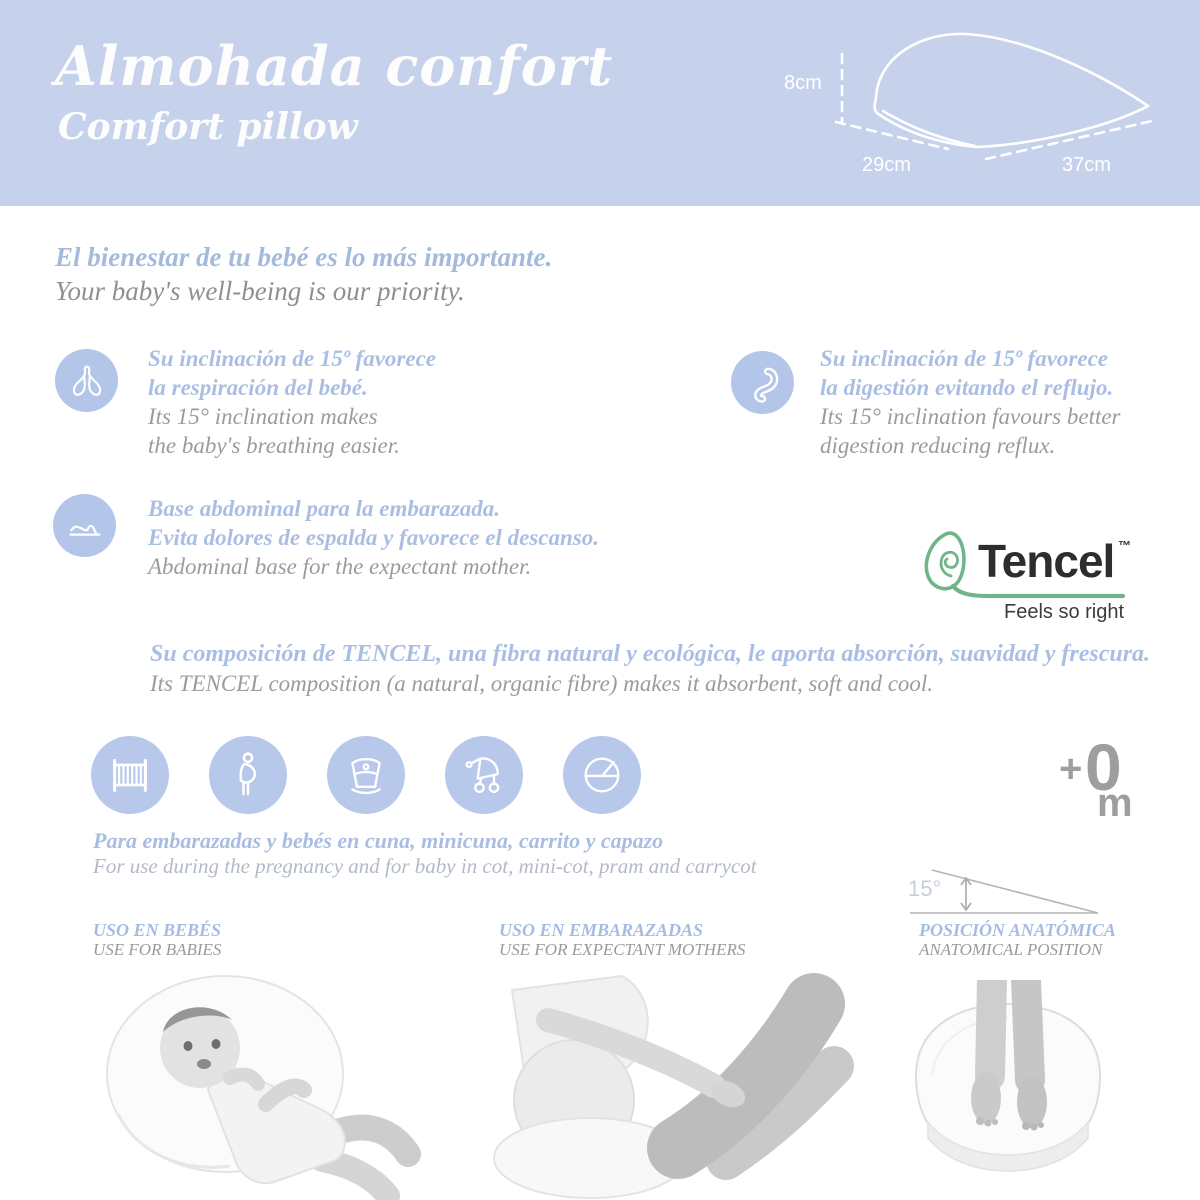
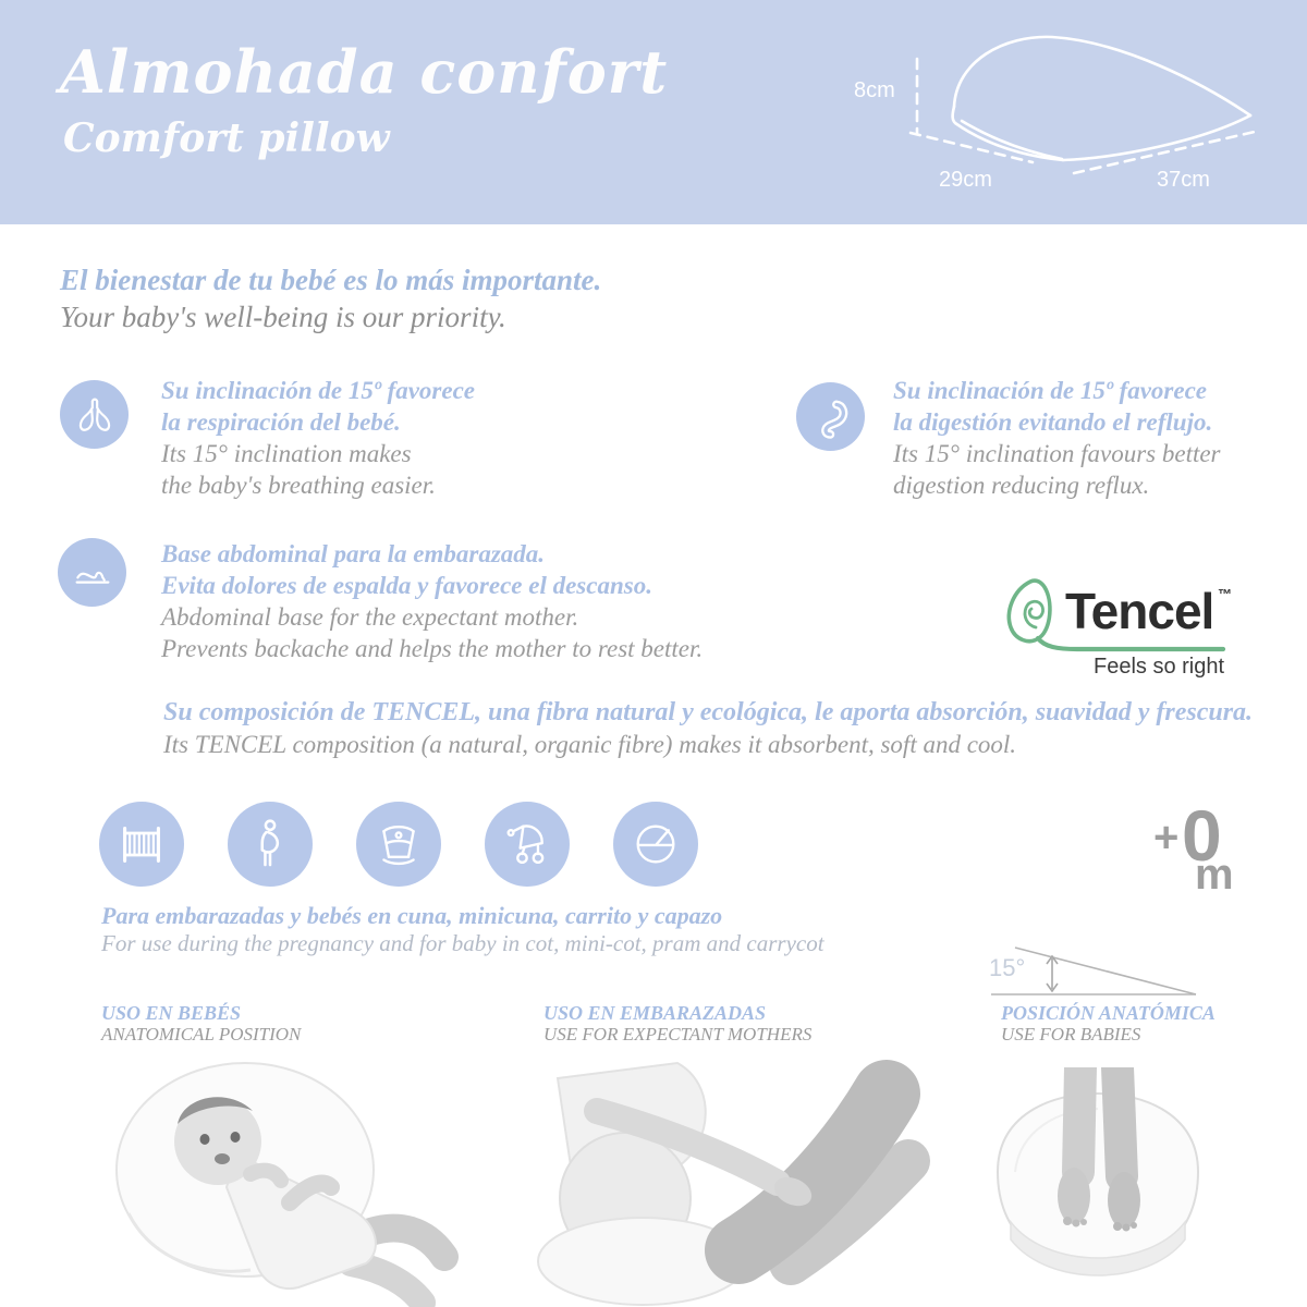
  Almohada confort
  Comfort pillow
  8cm
  29cm
  37cm
  El bienestar de tu bebé es lo más importante.
  Your baby's well-being is our priority.
  Su inclinación de 15º favorece
  la respiración del bebé.
  Its 15° inclination makes
  the baby's breathing easier.
  Su inclinación de 15º favorece
  la digestión evitando el reflujo.
  Its 15° inclination favours better
  digestion reducing reflux.
  Base abdominal para la embarazada.
  Evita dolores de espalda y favorece el descanso.
  Abdominal base for the expectant mother.
+ Prevents backache and helps the mother to rest better.
  Tencel
  ™
  Feels so right
  Su composición de TENCEL, una fibra natural y ecológica, le aporta absorción, suavidad y frescura.
  Its TENCEL composition (a natural, organic fibre) makes it absorbent, soft and cool.
  +
  0
  m
  Para embarazadas y bebés en cuna, minicuna, carrito y capazo
  For use during the pregnancy and for baby in cot, mini-cot, pram and carrycot
  15°
  USO EN BEBÉS
- USE FOR BABIES
+ ANATOMICAL POSITION
  USO EN EMBARAZADAS
  USE FOR EXPECTANT MOTHERS
  POSICIÓN ANATÓMICA
- ANATOMICAL POSITION
+ USE FOR BABIES
